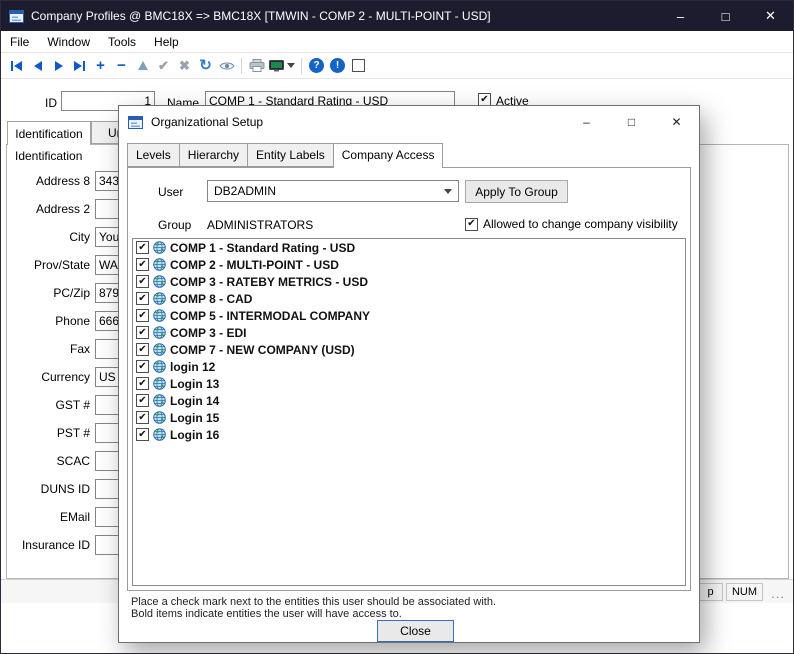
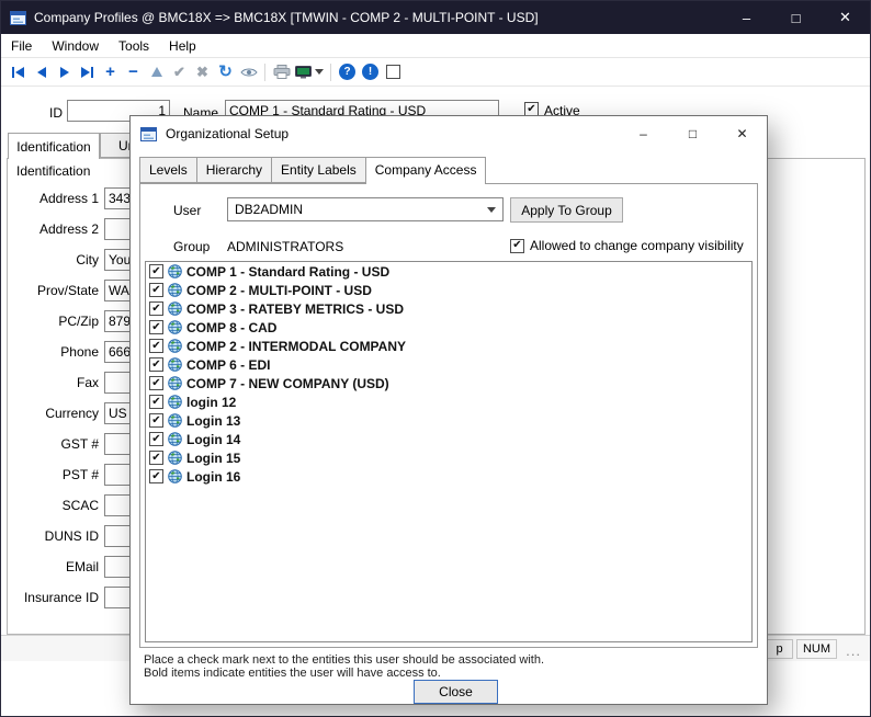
  Company Profiles @ BMC18X => BMC18X [TMWIN - COMP 2 - MULTI-POINT - USD]
  –
  □
  ✕
  File
  Window
  Tools
  Help
  +
  −
  ✔
  ✖
  ↻
  ?
  !
  ID
  1
  Name
  COMP 1 - Standard Rating - USD
  Active
  Identification
  Identification
- Address 8
+ Address 1
  343
  Address 2
  City
  You
  Prov/State
  WA
  PC/Zip
  Phone
  Fax
  Currency
  GST #
  PST #
  SCAC
  DUNS ID
  EMail
  Insurance ID
  p
  NUM
  ...
  Organizational Setup
  –
  □
  ✕
  Levels
  Hierarchy
  Entity Labels
  Company Access
  User
  DB2ADMIN
  Apply To Group
  Group
  ADMINISTRATORS
  Allowed to change company visibility
  COMP 1 - Standard Rating - USD
  COMP 2 - MULTI-POINT - USD
  COMP 3 - RATEBY METRICS - USD
  COMP 8 - CAD
- COMP 5 - INTERMODAL COMPANY
+ COMP 2 - INTERMODAL COMPANY
- COMP 3 - EDI
+ COMP 6 - EDI
  COMP 7 - NEW COMPANY (USD)
  login 12
  Login 13
  Login 14
  Login 15
  Login 16
  Place a check mark next to the entities this user should be associated with.
  Bold items indicate entities the user will have access to.
  Close
